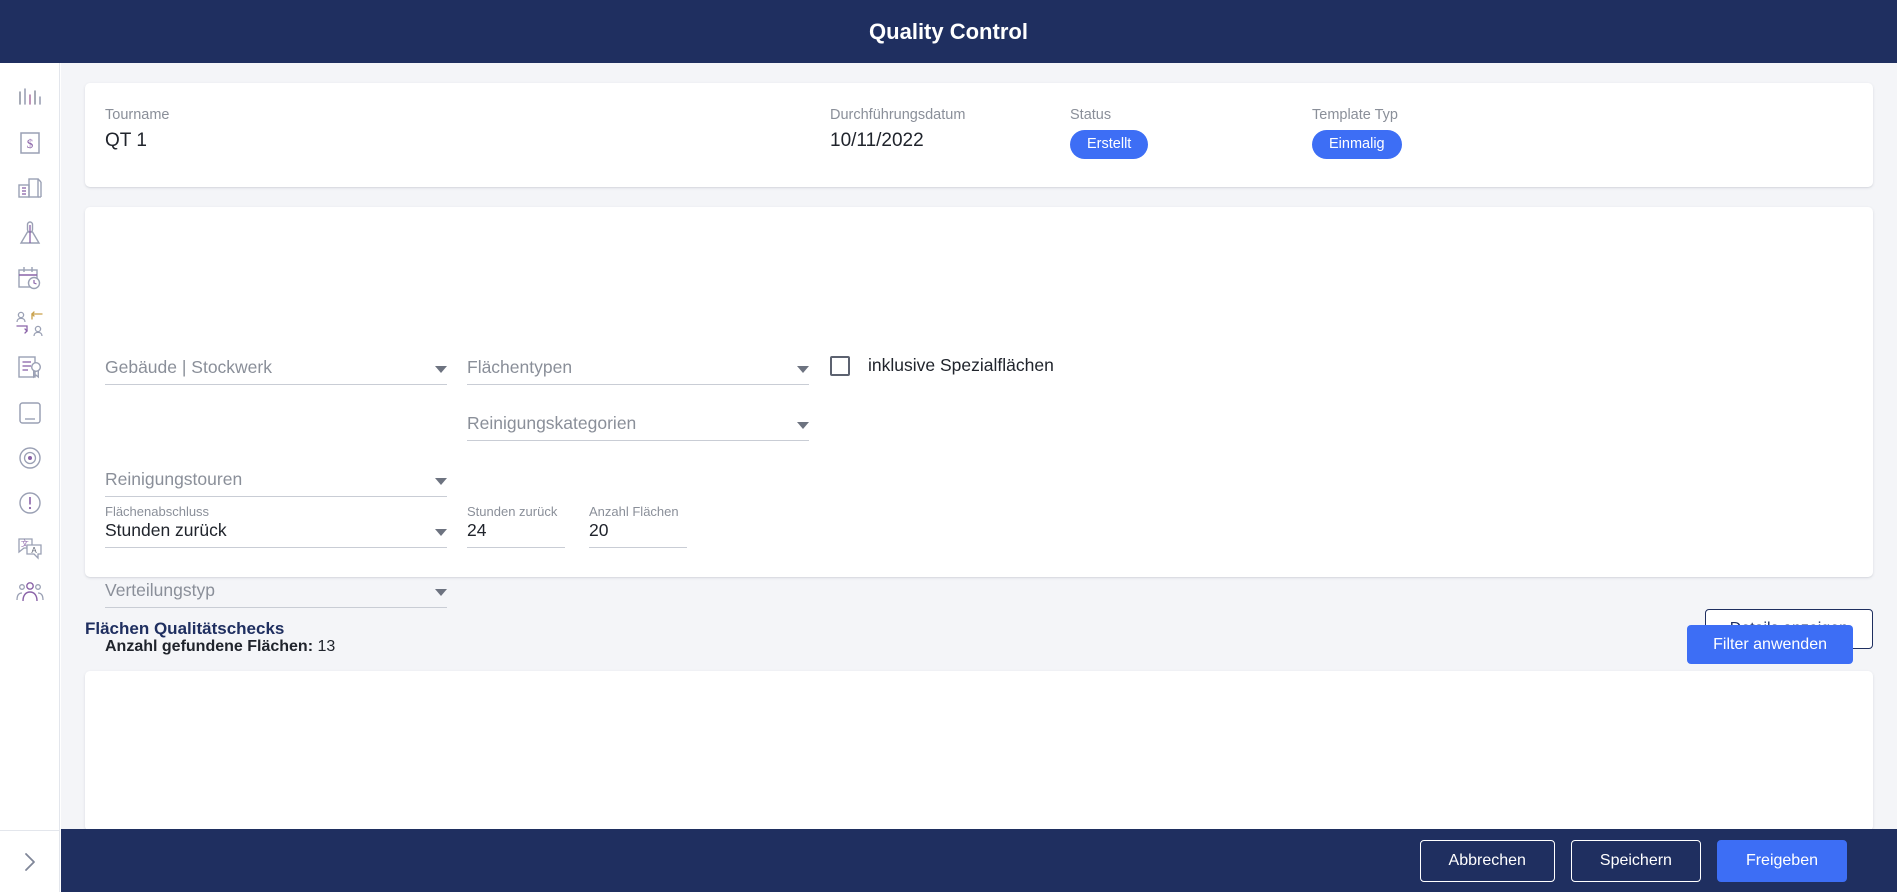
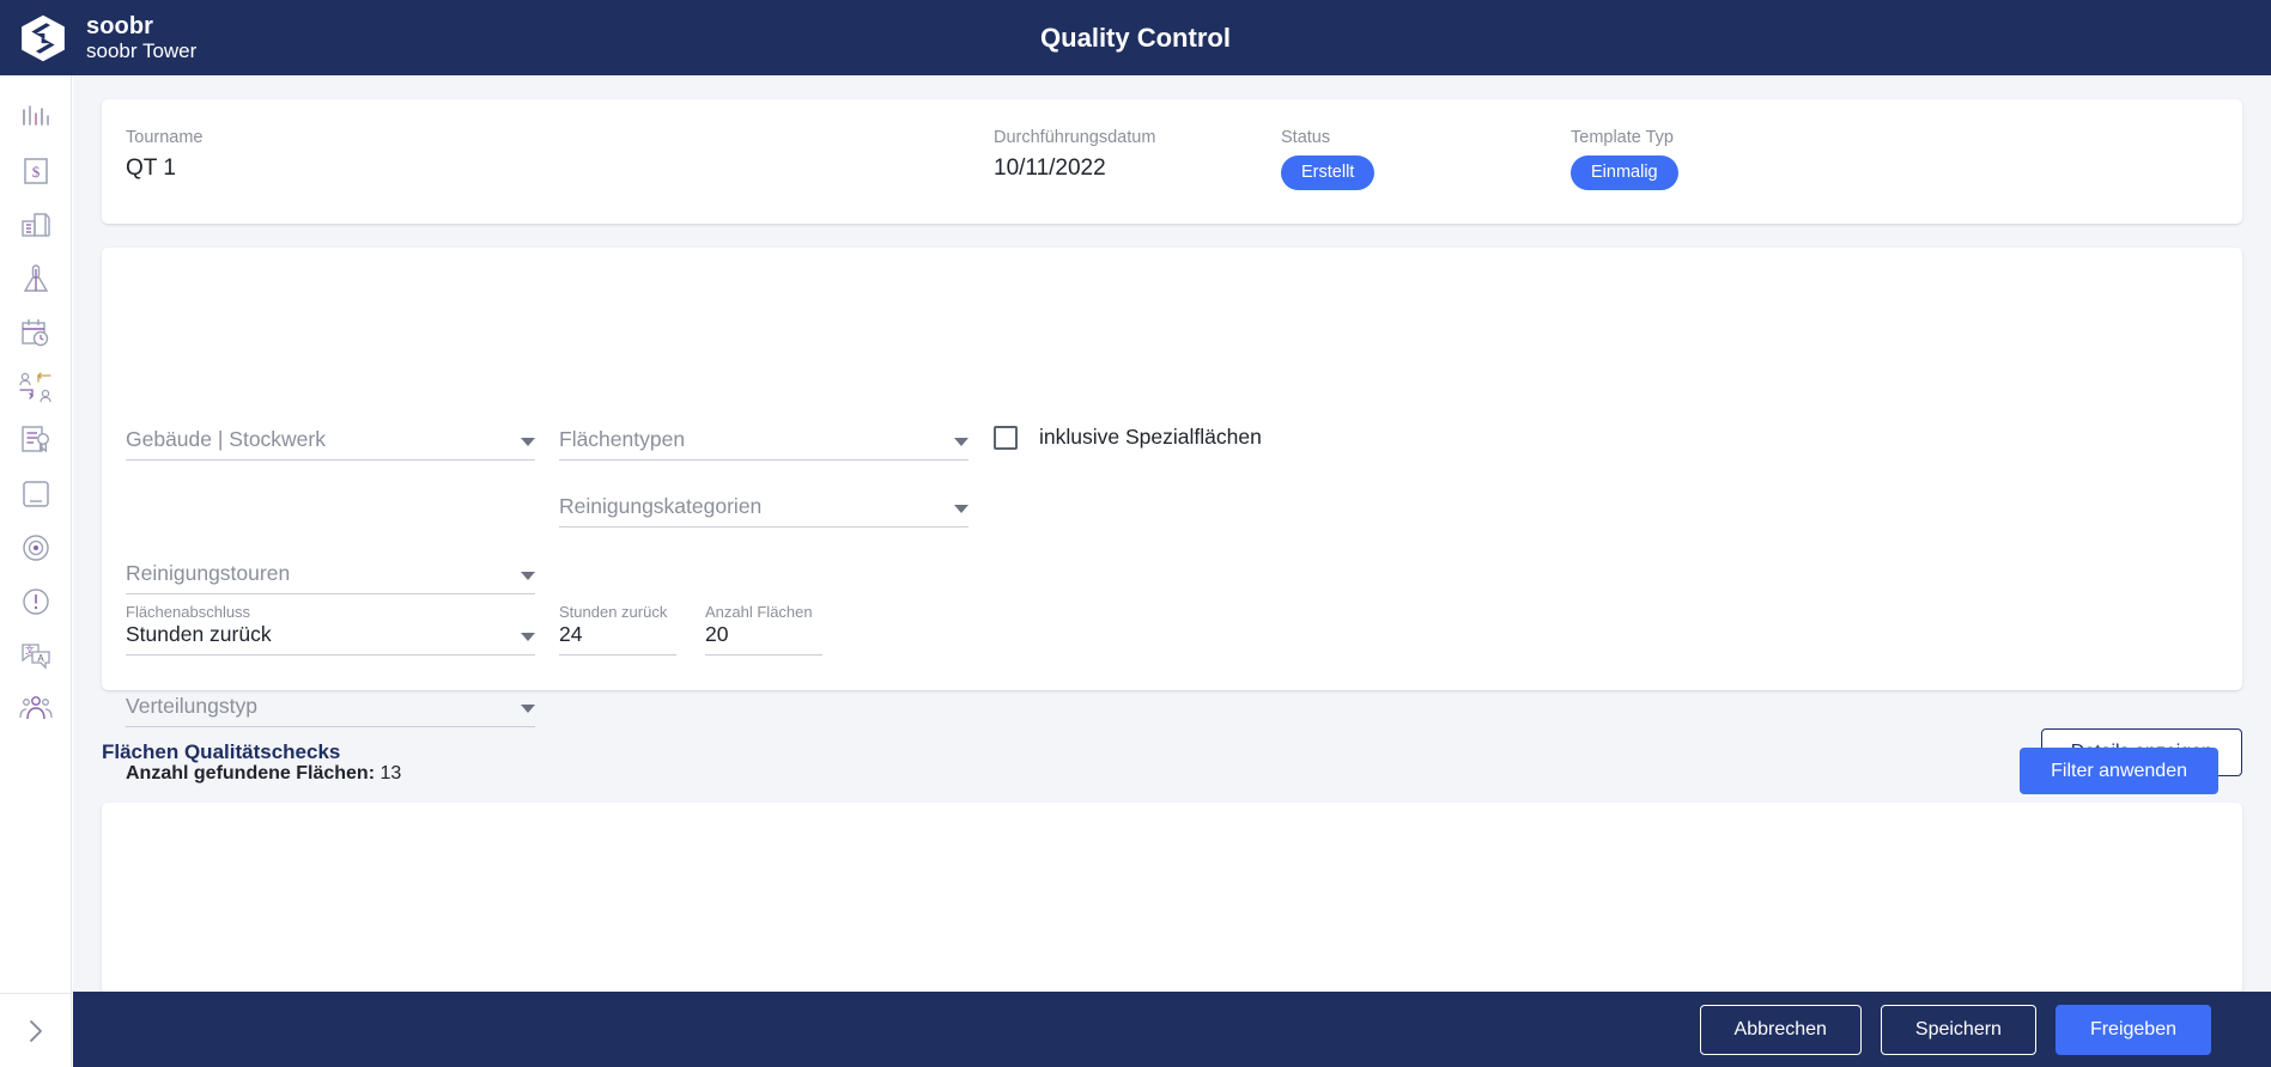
+ soobr
+ soobr Tower
  Quality Control
  $
  文
  A
  Tourname
  QT 1
  Durchführungsdatum
  10/11/2022
  Status
  Erstellt
  Template Typ
  Einmalig
  Gebäude | Stockwerk
  Flächentypen
  Reinigungskategorien
  Reinigungstouren
  Flächenabschluss
  Stunden zurück
  Stunden zurück
  24
  Anzahl Flächen
  20
  Verteilungstyp
  inklusive Spezialflächen
  Anzahl gefundene Flächen: 13
  Filter anwenden
  Flächen Qualitätschecks
  Abbrechen
  Speichern
  Freigeben
